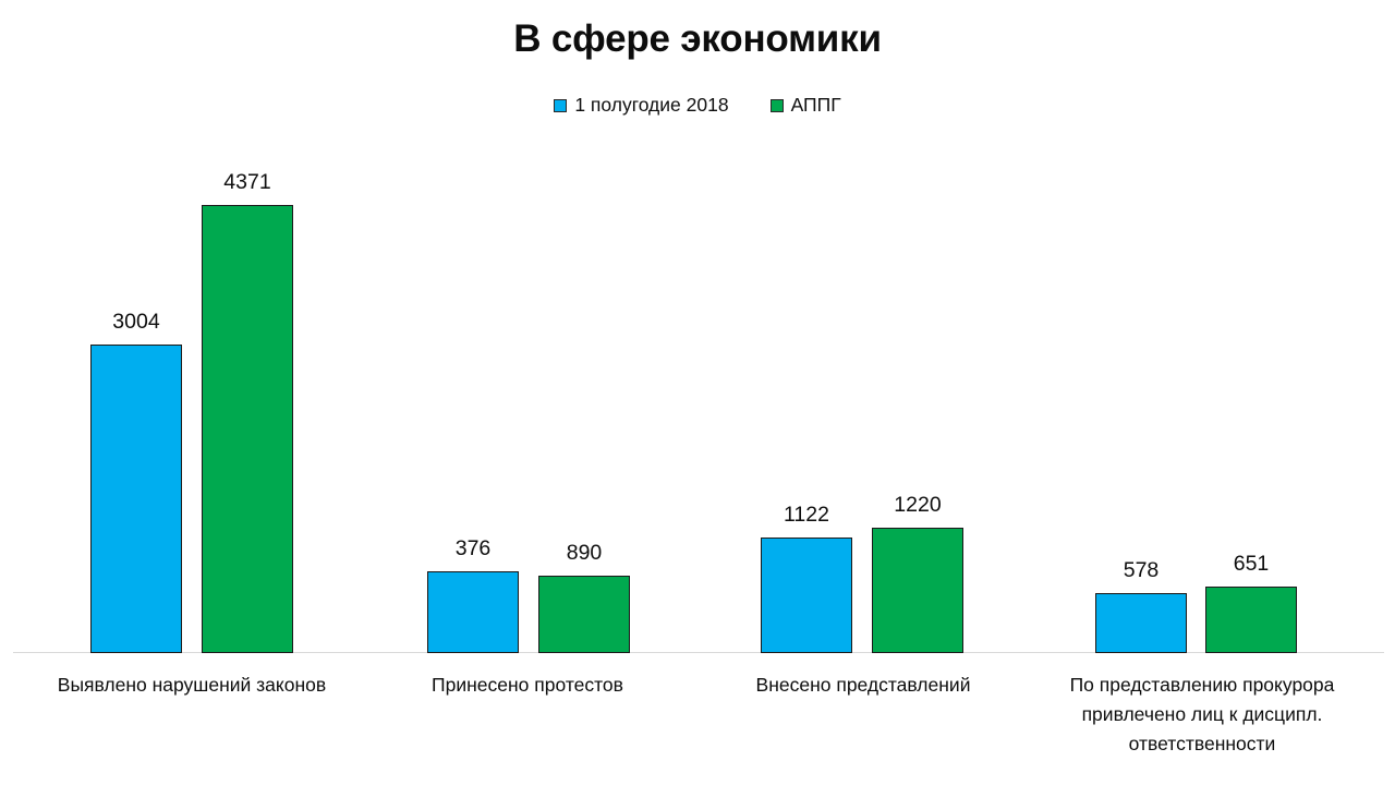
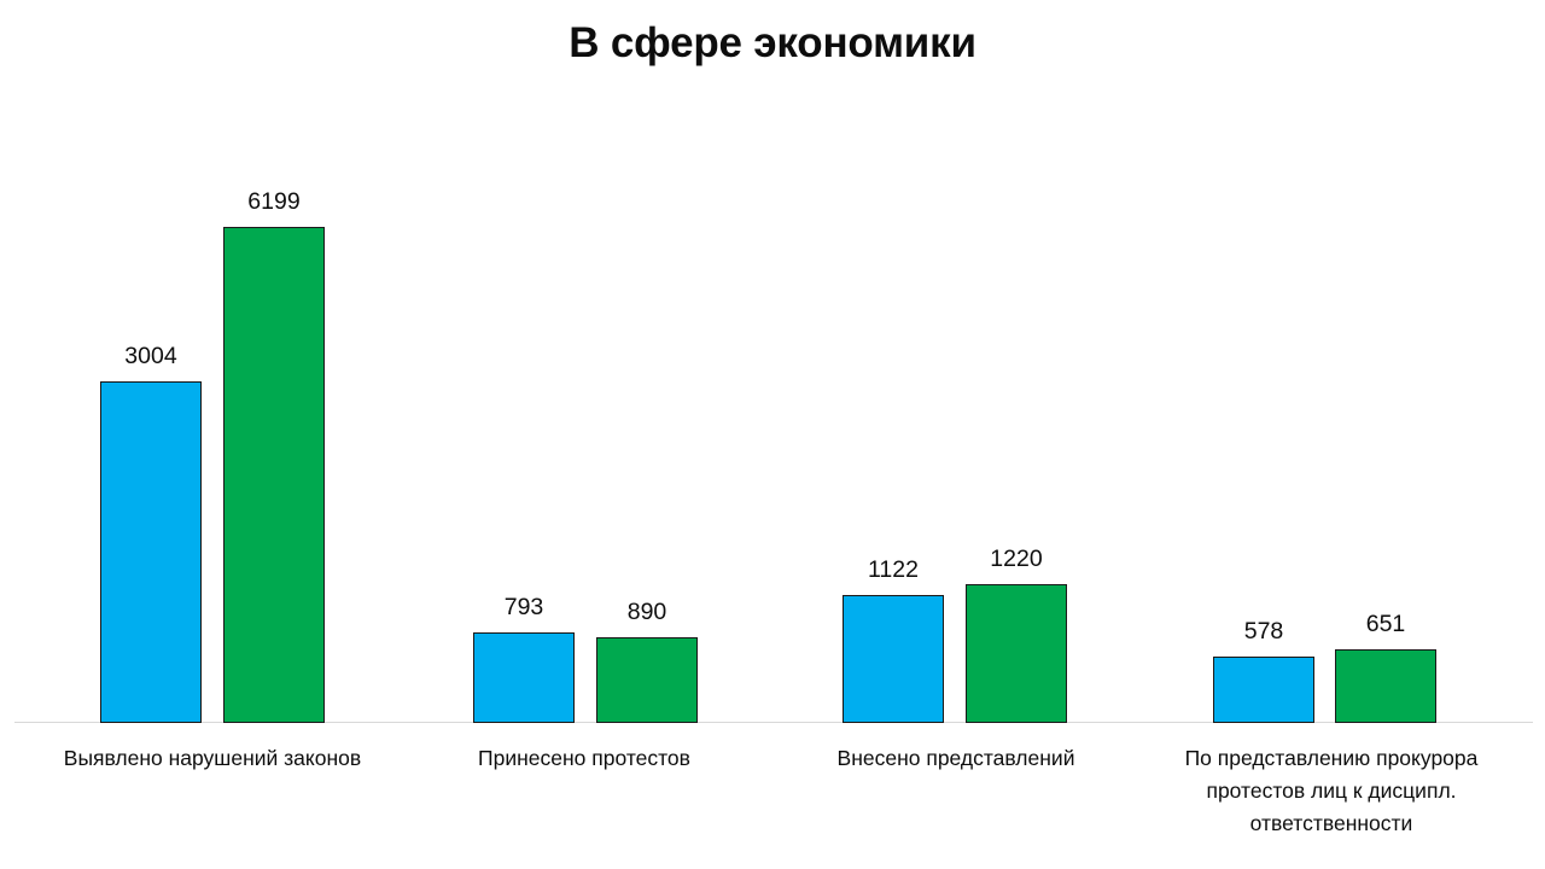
  В сфере экономики
- 1 полугодие 2018
- АППГ
  3004
- 4371
+ 6199
- 376
+ 793
  890
  1122
  1220
  578
  651
  Выявлено нарушений законов
  Принесено протестов
  Внесено представлений
- По представлению прокурора привлечено лиц к дисципл. ответственности
+ По представлению прокурора протестов лиц к дисципл. ответственности
